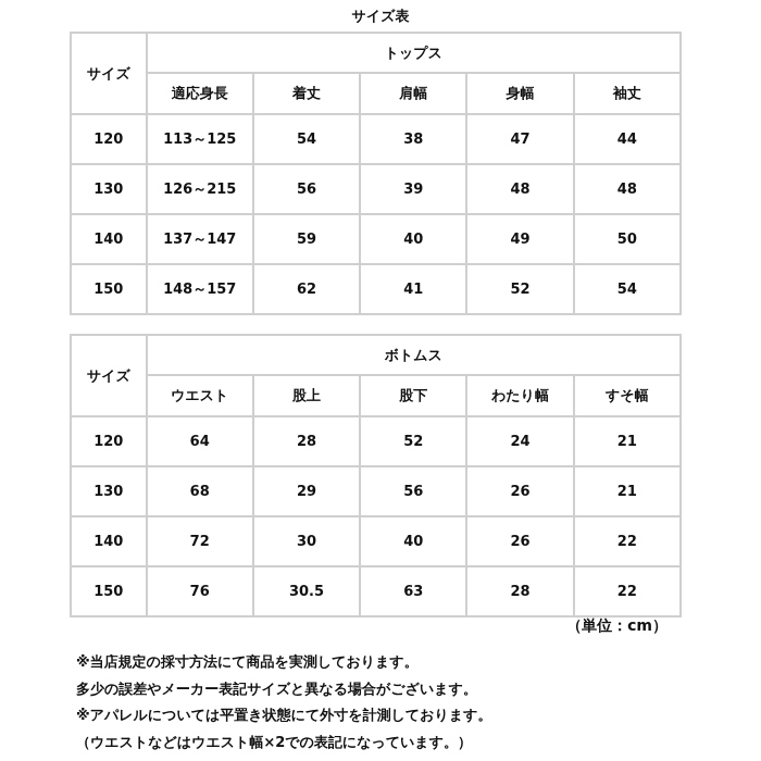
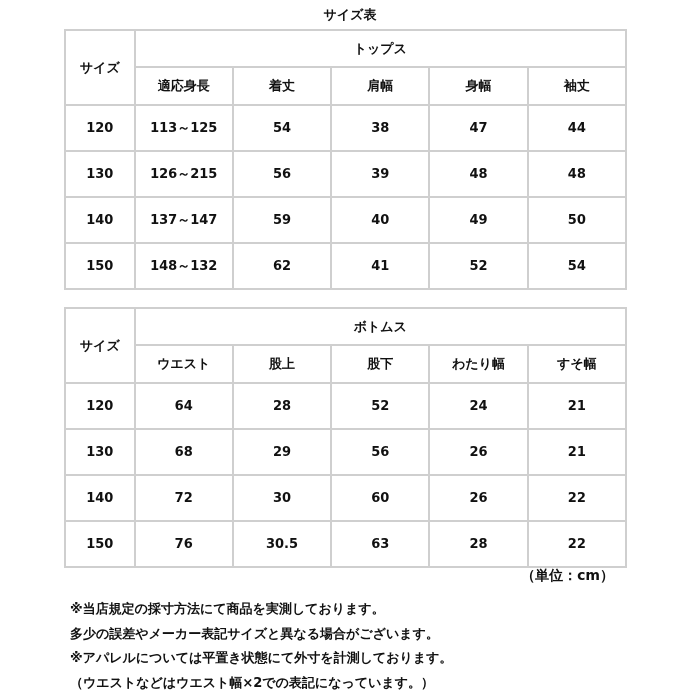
  サイズ表
  サイズ	トップス
  適応身長	着丈	肩幅	身幅	袖丈
  120	113～125	54	38	47	44
  130	126～215	56	39	48	48
  140	137～147	59	40	49	50
- 150	148～157	62	41	52	54
+ 150	148～132	62	41	52	54
  サイズ	ボトムス
  ウエスト	股上	股下	わたり幅	すそ幅
  120	64	28	52	24	21
  130	68	29	56	26	21
- 140	72	30	40	26	22
+ 140	72	30	60	26	22
  150	76	30.5	63	28	22
  （単位：cm）
  ※当店規定の採寸方法にて商品を実測しております。
  多少の誤差やメーカー表記サイズと異なる場合がございます。
  ※アパレルについては平置き状態にて外寸を計測しております。
  （ウエストなどはウエスト幅×2での表記になっています。）
